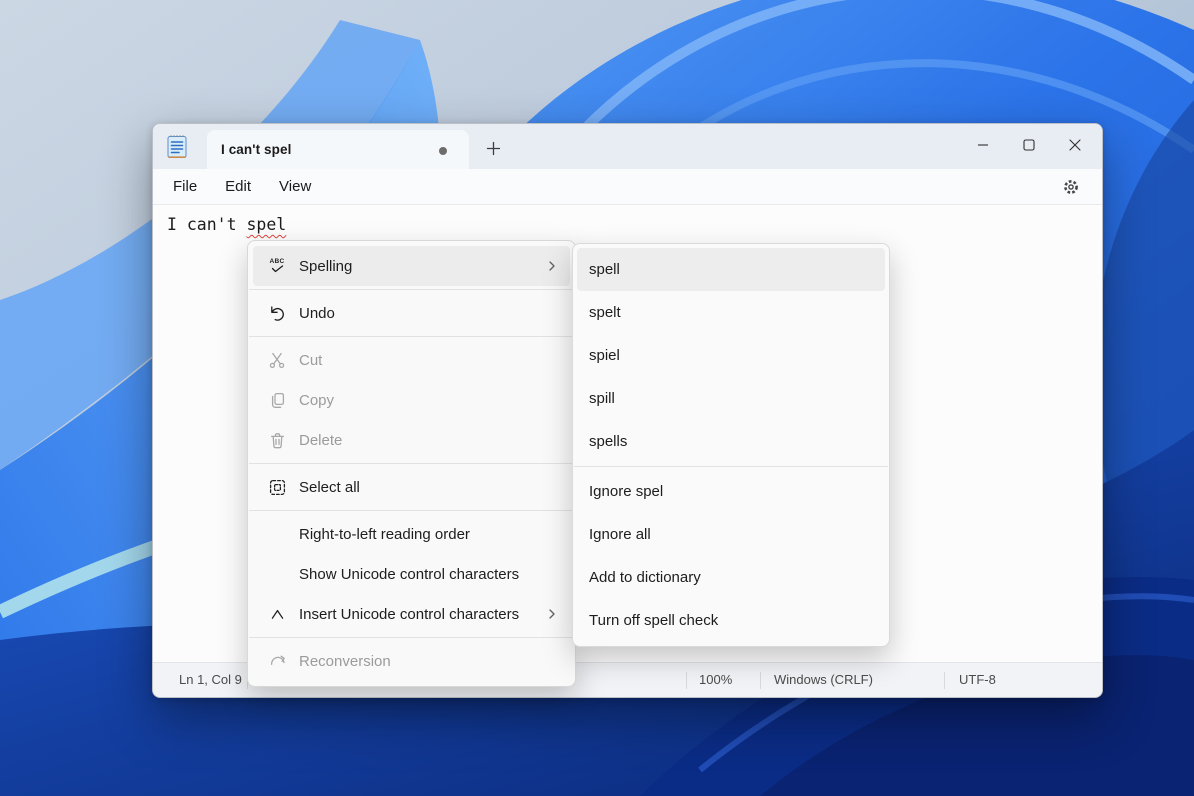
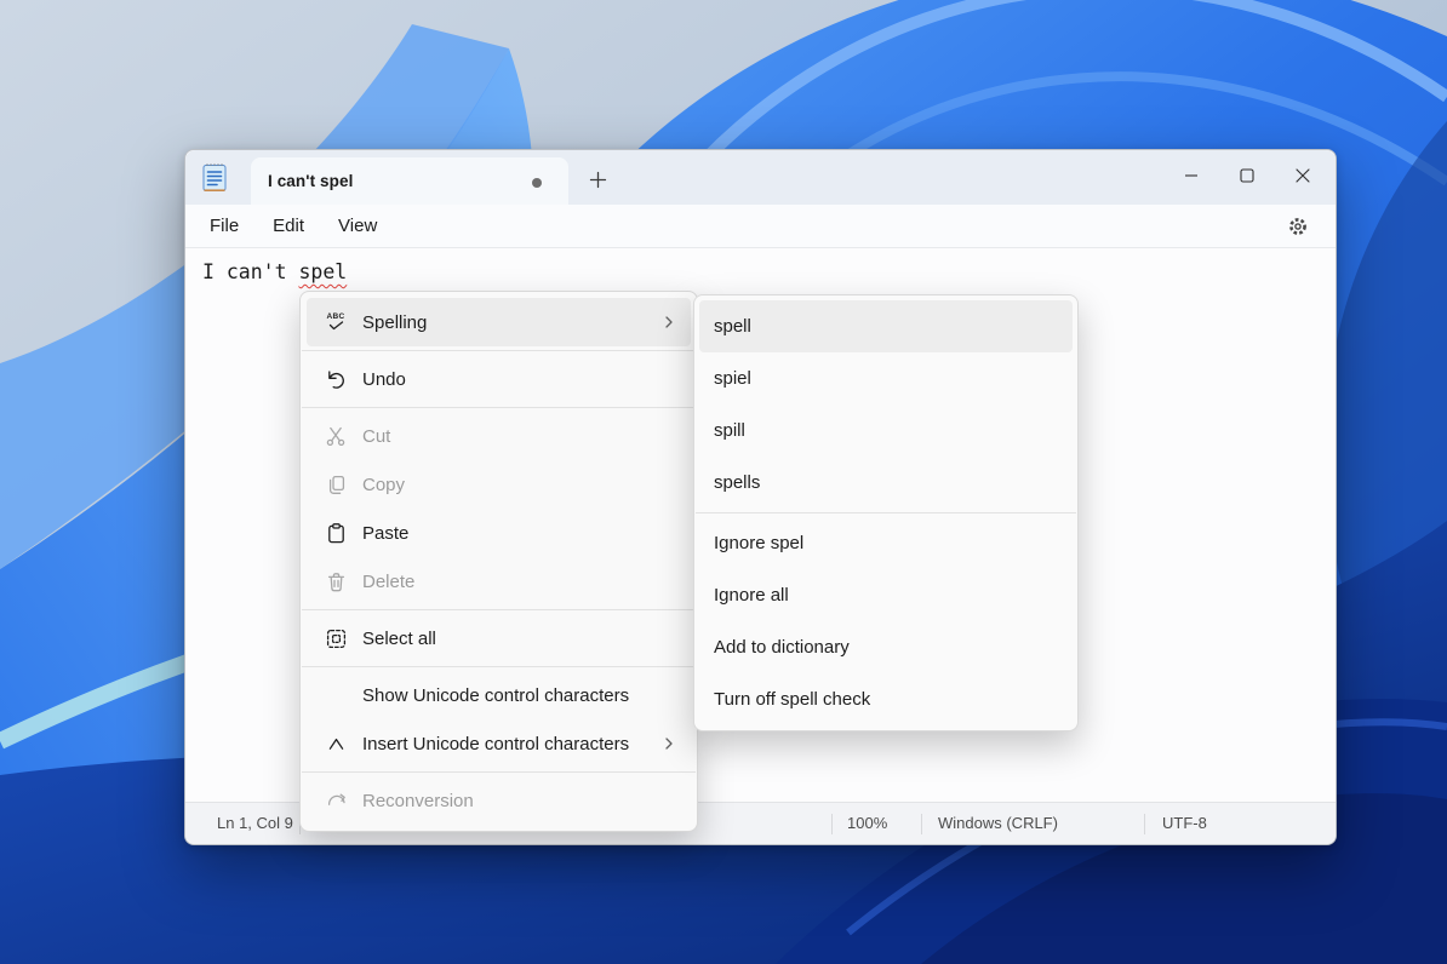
  I can't spel
  File
  Edit
  View
  I can't spel
  Ln 1, Col 9
  100%
  Windows (CRLF)
  UTF-8
  Spelling
  Undo
  Cut
  Copy
+ Paste
  Delete
  Select all
- Right-to-left reading order
  Show Unicode control characters
  Insert Unicode control characters
  Reconversion
  spell
- spelt
  spiel
  spill
  spells
  Ignore spel
  Ignore all
  Add to dictionary
  Turn off spell check
